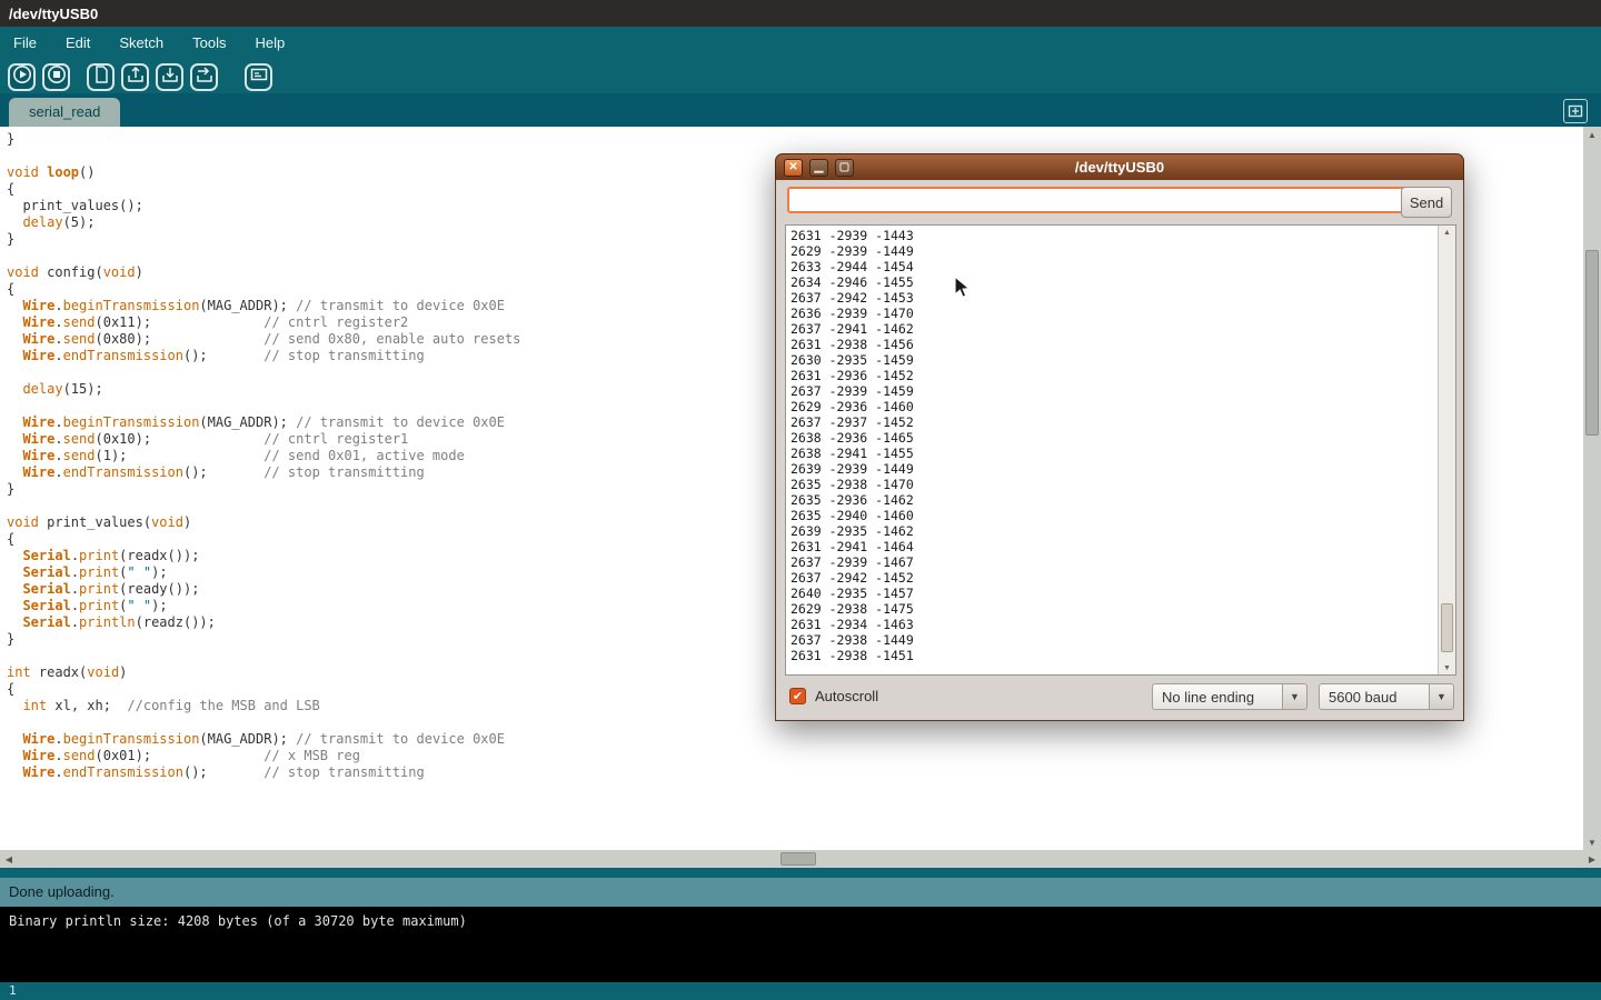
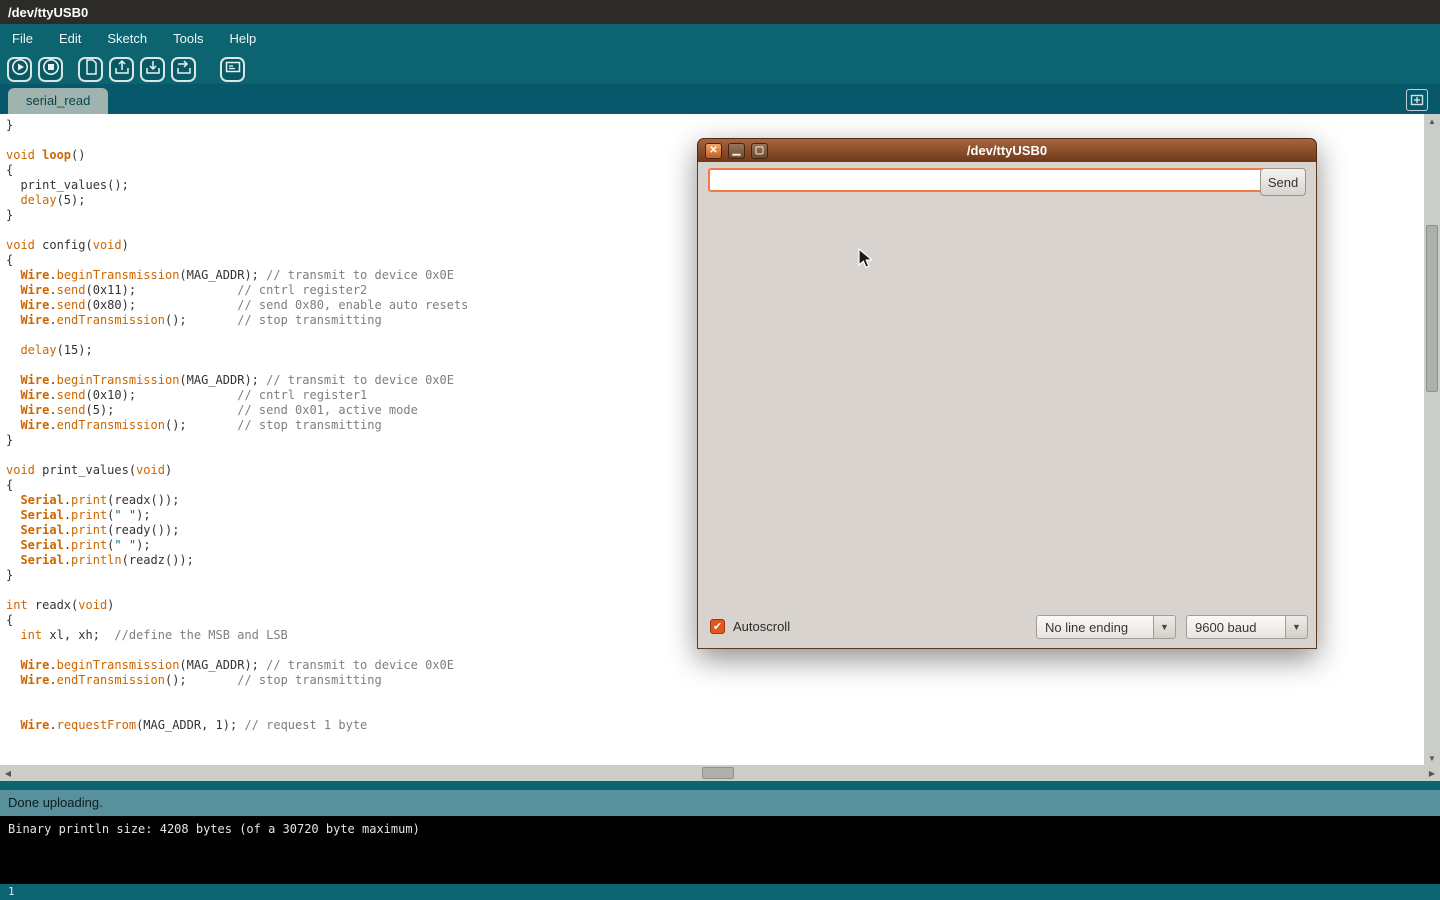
  /dev/ttyUSB0
  File
  Edit
  Sketch
  Tools
  Help
  serial_read
  }
  void loop()
  {
  print_values();
  delay(5);
  }
  void config(void)
  {
  Wire.beginTransmission(MAG_ADDR); // transmit to device 0x0E
  Wire.send(0x11); // cntrl register2
  Wire.send(0x80); // send 0x80, enable auto resets
  Wire.endTransmission(); // stop transmitting
  delay(15);
  Wire.beginTransmission(MAG_ADDR); // transmit to device 0x0E
  Wire.send(0x10); // cntrl register1
- Wire.send(1); // send 0x01, active mode
+ Wire.send(5); // send 0x01, active mode
  Wire.endTransmission(); // stop transmitting
  }
  void print_values(void)
  {
  Serial.print(readx());
  Serial.print(" ");
  Serial.print(ready());
  Serial.print(" ");
  Serial.println(readz());
  }
  int readx(void)
  {
- int xl, xh; //config the MSB and LSB
+ int xl, xh; //define the MSB and LSB
  Wire.beginTransmission(MAG_ADDR); // transmit to device 0x0E
- Wire.send(0x01); // x MSB reg
  Wire.endTransmission(); // stop transmitting
+ Wire.requestFrom(MAG_ADDR, 1); // request 1 byte
  ▲
  ▼
  ◀
  ▶
  Done uploading.
  Binary println size: 4208 bytes (of a 30720 byte maximum)
  1
  ✕
  ▁
  ▢
  /dev/ttyUSB0
  Send
- 2631 -2939 -1443
- 2629 -2939 -1449
- 2633 -2944 -1454
- 2634 -2946 -1455
- 2637 -2942 -1453
- 2636 -2939 -1470
- 2637 -2941 -1462
- 2631 -2938 -1456
- 2630 -2935 -1459
- 2631 -2936 -1452
- 2637 -2939 -1459
- 2629 -2936 -1460
- 2637 -2937 -1452
- 2638 -2936 -1465
- 2638 -2941 -1455
- 2639 -2939 -1449
- 2635 -2938 -1470
- 2635 -2936 -1462
- 2635 -2940 -1460
- 2639 -2935 -1462
- 2631 -2941 -1464
- 2637 -2939 -1467
- 2637 -2942 -1452
- 2640 -2935 -1457
- 2629 -2938 -1475
- 2631 -2934 -1463
- 2637 -2938 -1449
- 2631 -2938 -1451
  ✔
  Autoscroll
  No line ending
  ▼
- 5600 baud
+ 9600 baud
  ▼
